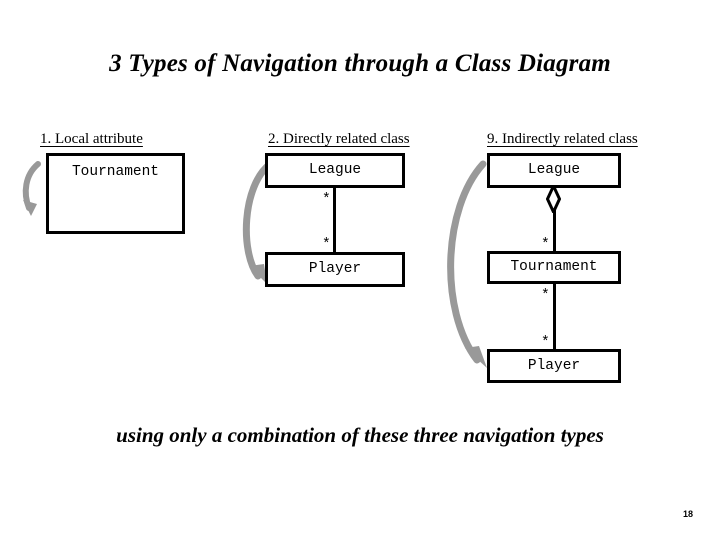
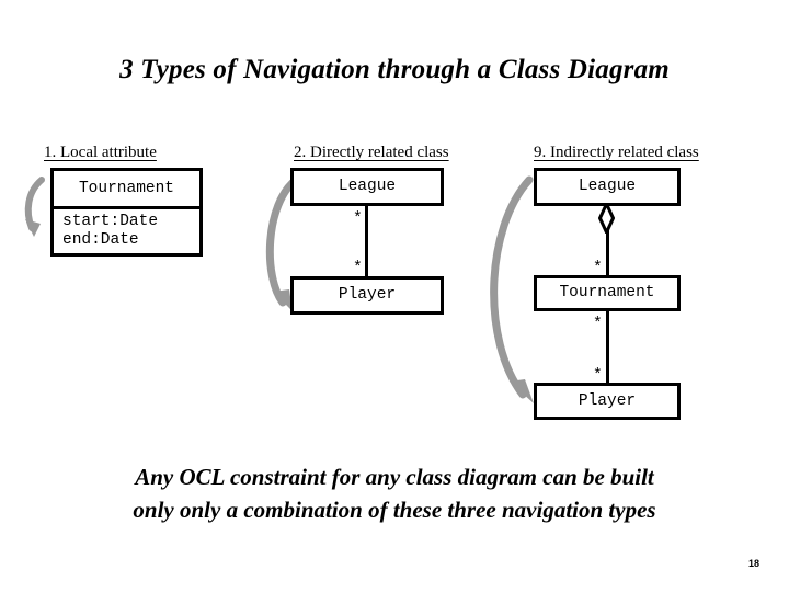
  3 Types of Navigation through a Class Diagram
  1. Local attribute
  2. Directly related class
  9. Indirectly related class
  Tournament
+ start:Date
+ end:Date
  League
  *
  *
  Player
  League
  *
  Tournament
  *
  *
  Player
+ Any OCL constraint for any class diagram can be built
- using only a combination of these three navigation types
+ only only a combination of these three navigation types
  18
